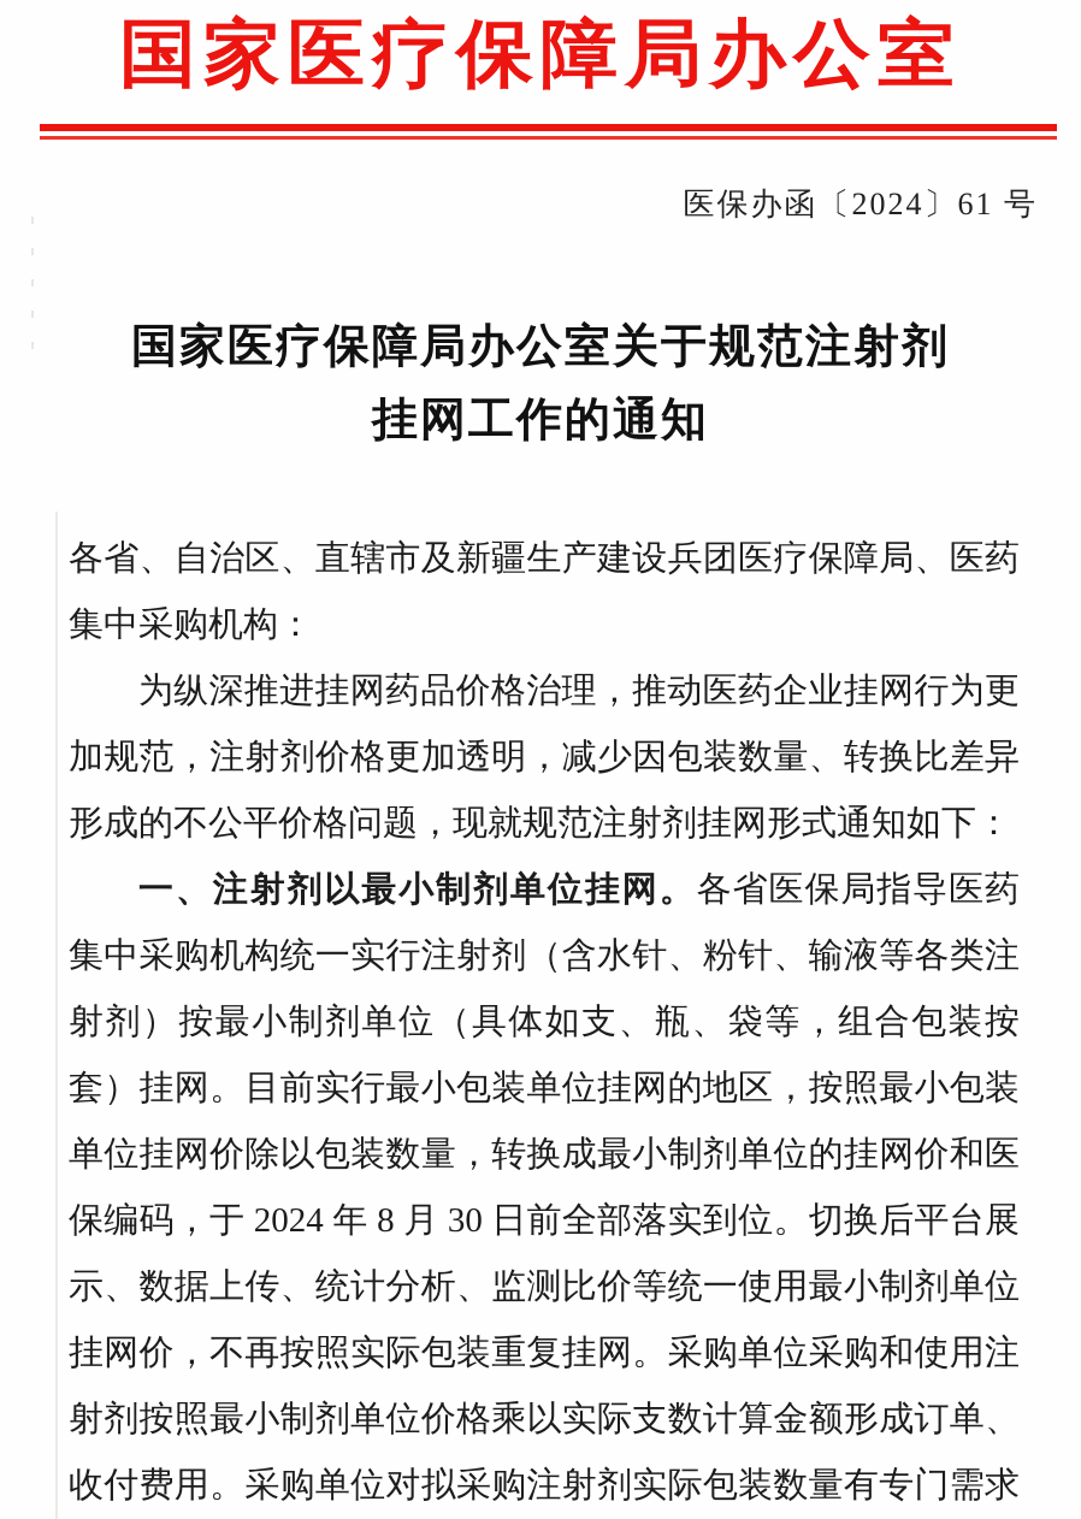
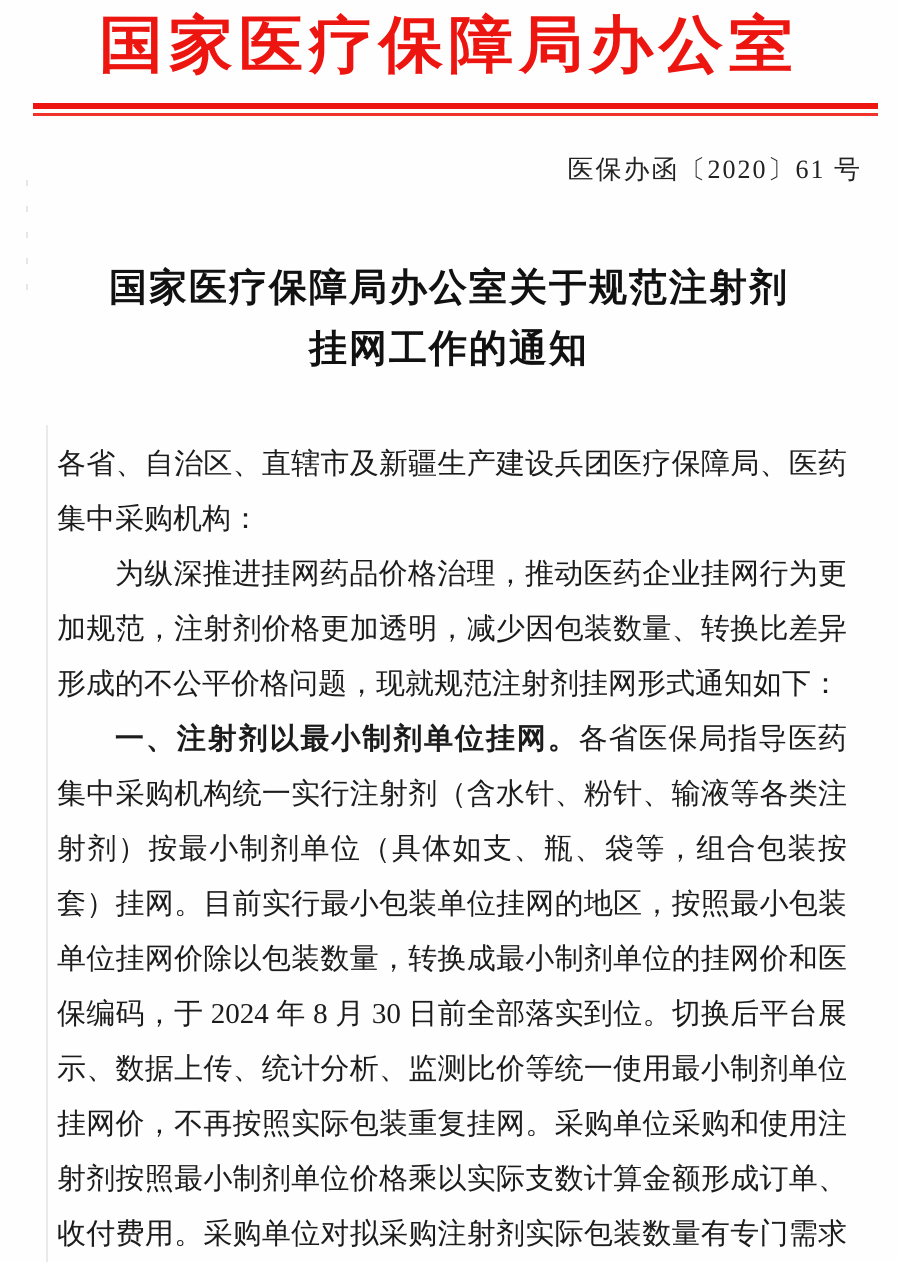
  国家医疗保障局办公室
- 医保办函〔2024〕61 号
+ 医保办函〔2020〕61 号
  国家医疗保障局办公室关于规范注射剂
  挂网工作的通知
  各省、自治区、直辖市及新疆生产建设兵团医疗保障局、医药集中采购机构：
  为纵深推进挂网药品价格治理，推动医药企业挂网行为更加规范，注射剂价格更加透明，减少因包装数量、转换比差异形成的不公平价格问题，现就规范注射剂挂网形式通知如下：
  一、注射剂以最小制剂单位挂网。各省医保局指导医药集中采购机构统一实行注射剂（含水针、粉针、输液等各类注射剂）按最小制剂单位（具体如支、瓶、袋等，组合包装按套）挂网。目前实行最小包装单位挂网的地区，按照最小包装单位挂网价除以包装数量，转换成最小制剂单位的挂网价和医保编码，于 2024 年 8 月 30 日前全部落实到位。切换后平台展示、数据上传、统计分析、监测比价等统一使用最小制剂单位挂网价，不再按照实际包装重复挂网。采购单位采购和使用注射剂按照最小制剂单位价格乘以实际支数计算金额形成订单、收付费用。采购单位对拟采购注射剂实际包装数量有专门需求
